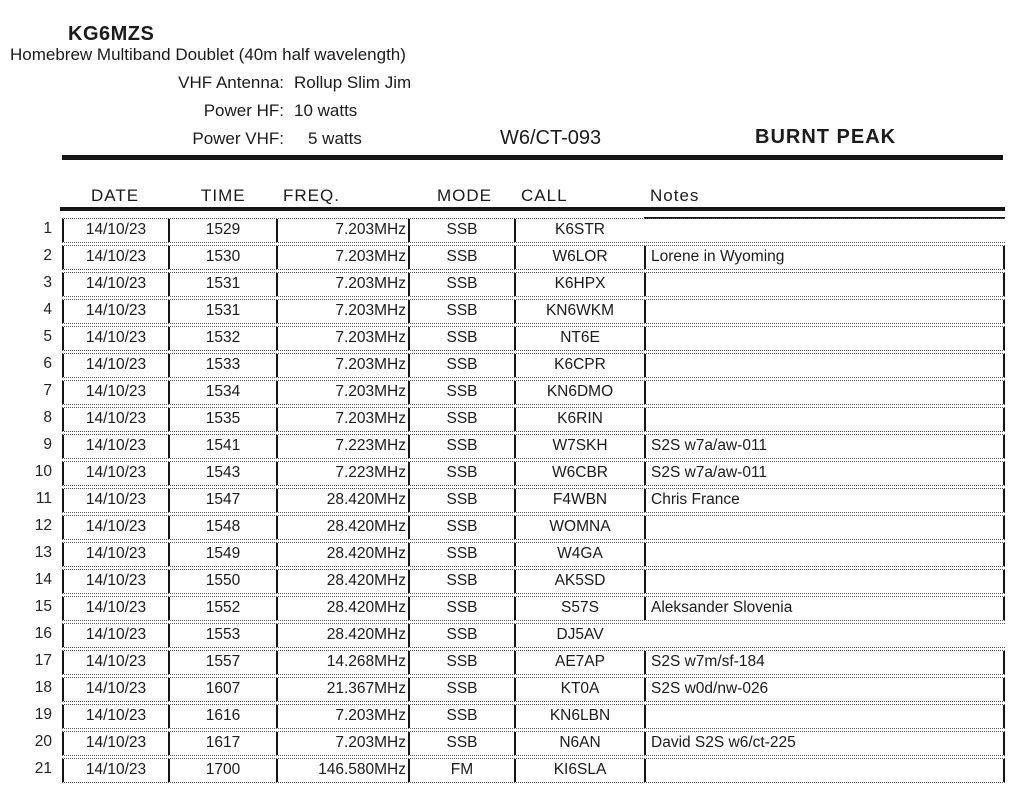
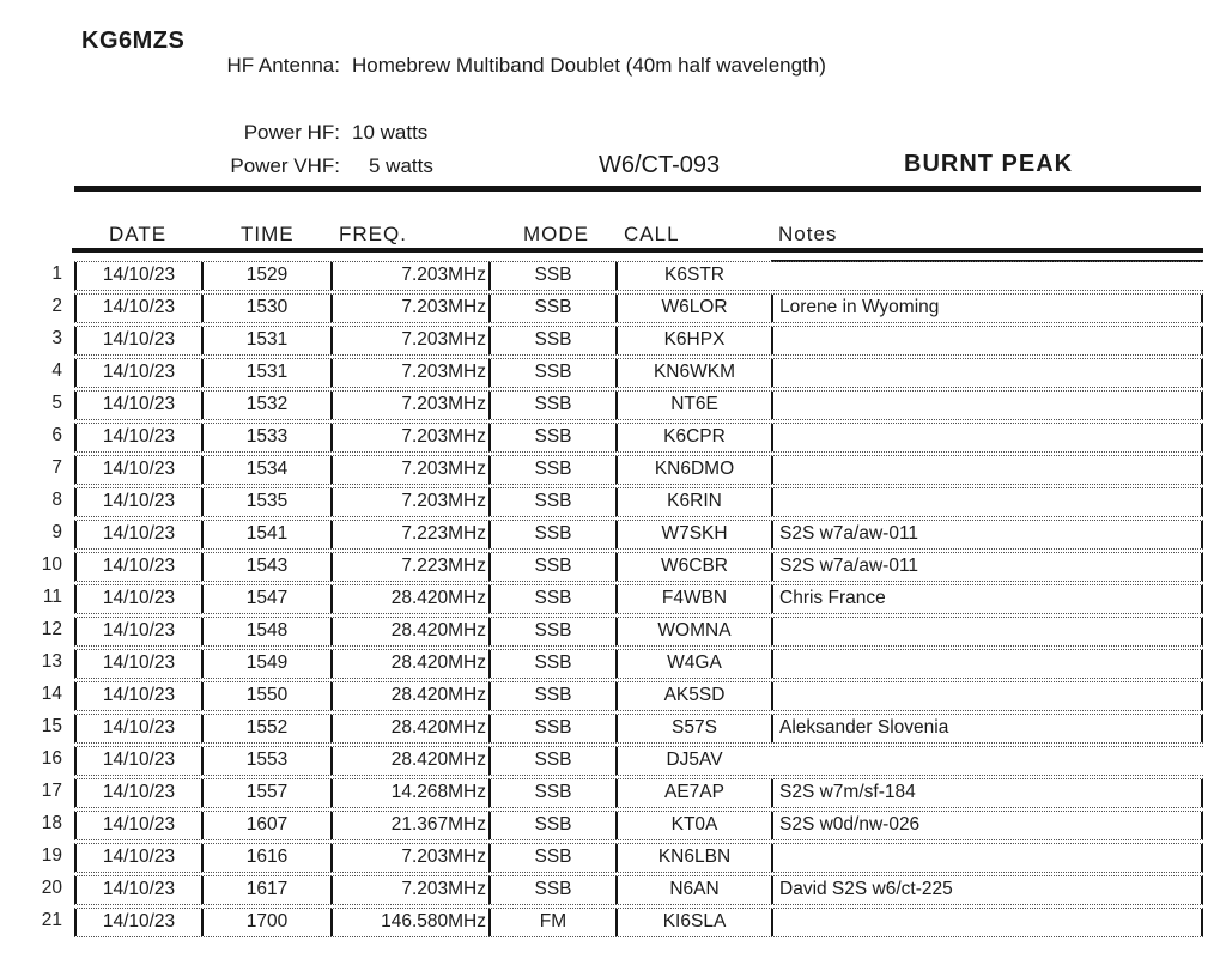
  KG6MZS
+ HF Antenna:
  Homebrew Multiband Doublet (40m half wavelength)
- VHF Antenna:
- Rollup Slim Jim
  Power HF:
  10 watts
  Power VHF:
  5 watts
  W6/CT-093
  BURNT PEAK
  DATE
  TIME
  FREQ.
  MODE
  CALL
  Notes
  1
  14/10/23
  1529
  7.203MHz
  SSB
  K6STR
  2
  14/10/23
  1530
  7.203MHz
  SSB
  W6LOR
  Lorene in Wyoming
  3
  14/10/23
  1531
  7.203MHz
  SSB
  K6HPX
  4
  14/10/23
  1531
  7.203MHz
  SSB
  KN6WKM
  5
  14/10/23
  1532
  7.203MHz
  SSB
  NT6E
  6
  14/10/23
  1533
  7.203MHz
  SSB
  K6CPR
  7
  14/10/23
  1534
  7.203MHz
  SSB
  KN6DMO
  8
  14/10/23
  1535
  7.203MHz
  SSB
  K6RIN
  9
  14/10/23
  1541
  7.223MHz
  SSB
  W7SKH
  S2S w7a/aw-011
  10
  14/10/23
  1543
  7.223MHz
  SSB
  W6CBR
  S2S w7a/aw-011
  11
  14/10/23
  1547
  28.420MHz
  SSB
  F4WBN
  Chris France
  12
  14/10/23
  1548
  28.420MHz
  SSB
  WOMNA
  13
  14/10/23
  1549
  28.420MHz
  SSB
  W4GA
  14
  14/10/23
  1550
  28.420MHz
  SSB
  AK5SD
  15
  14/10/23
  1552
  28.420MHz
  SSB
  S57S
  Aleksander Slovenia
  16
  14/10/23
  1553
  28.420MHz
  SSB
  DJ5AV
  17
  14/10/23
  1557
  14.268MHz
  SSB
  AE7AP
  S2S w7m/sf-184
  18
  14/10/23
  1607
  21.367MHz
  SSB
  KT0A
  S2S w0d/nw-026
  19
  14/10/23
  1616
  7.203MHz
  SSB
  KN6LBN
  20
  14/10/23
  1617
  7.203MHz
  SSB
  N6AN
  David S2S w6/ct-225
  21
  14/10/23
  1700
  146.580MHz
  FM
  KI6SLA
